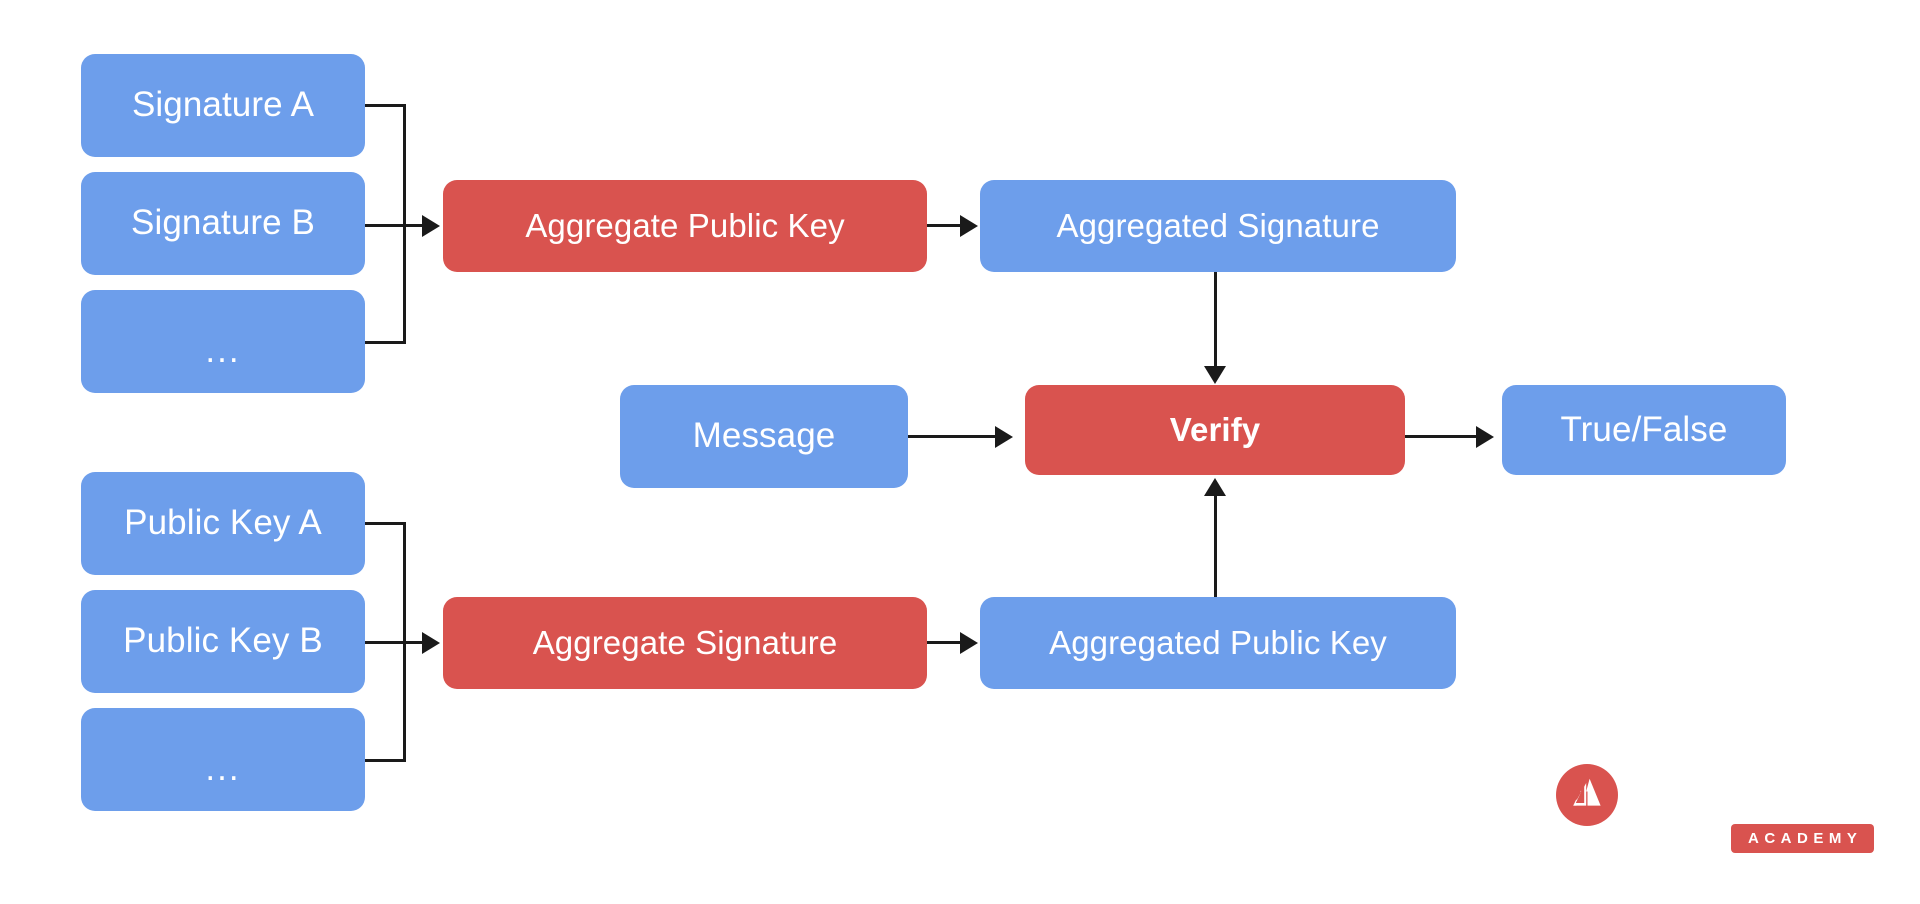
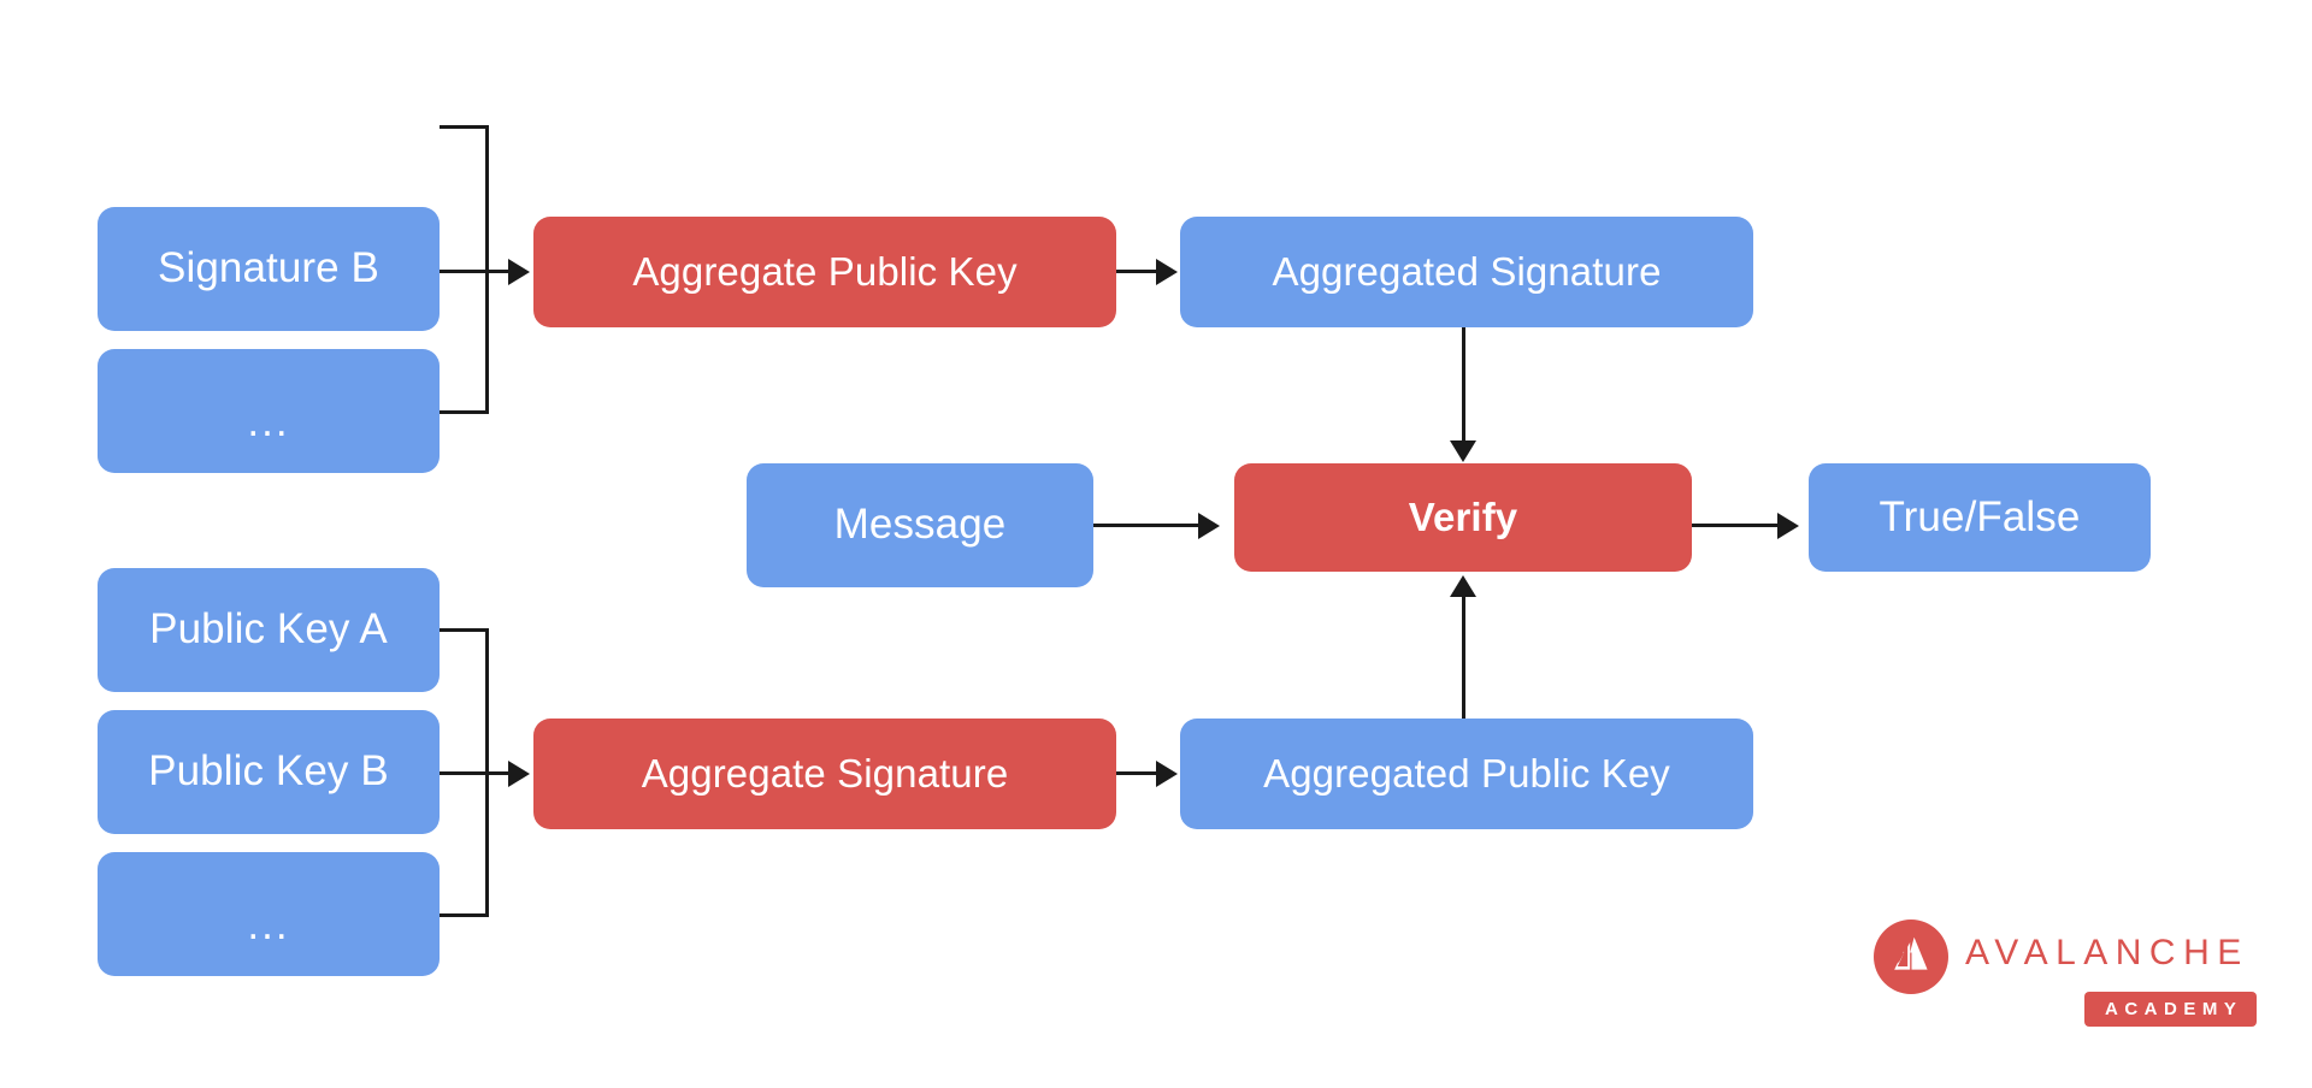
- Signature A
  Signature B
  ...
  Aggregate Public Key
  Aggregated Signature
  Message
  Verify
  True/False
  Public Key A
  Public Key B
  ...
  Aggregate Signature
  Aggregated Public Key
+ AVALANCHE
  ACADEMY
